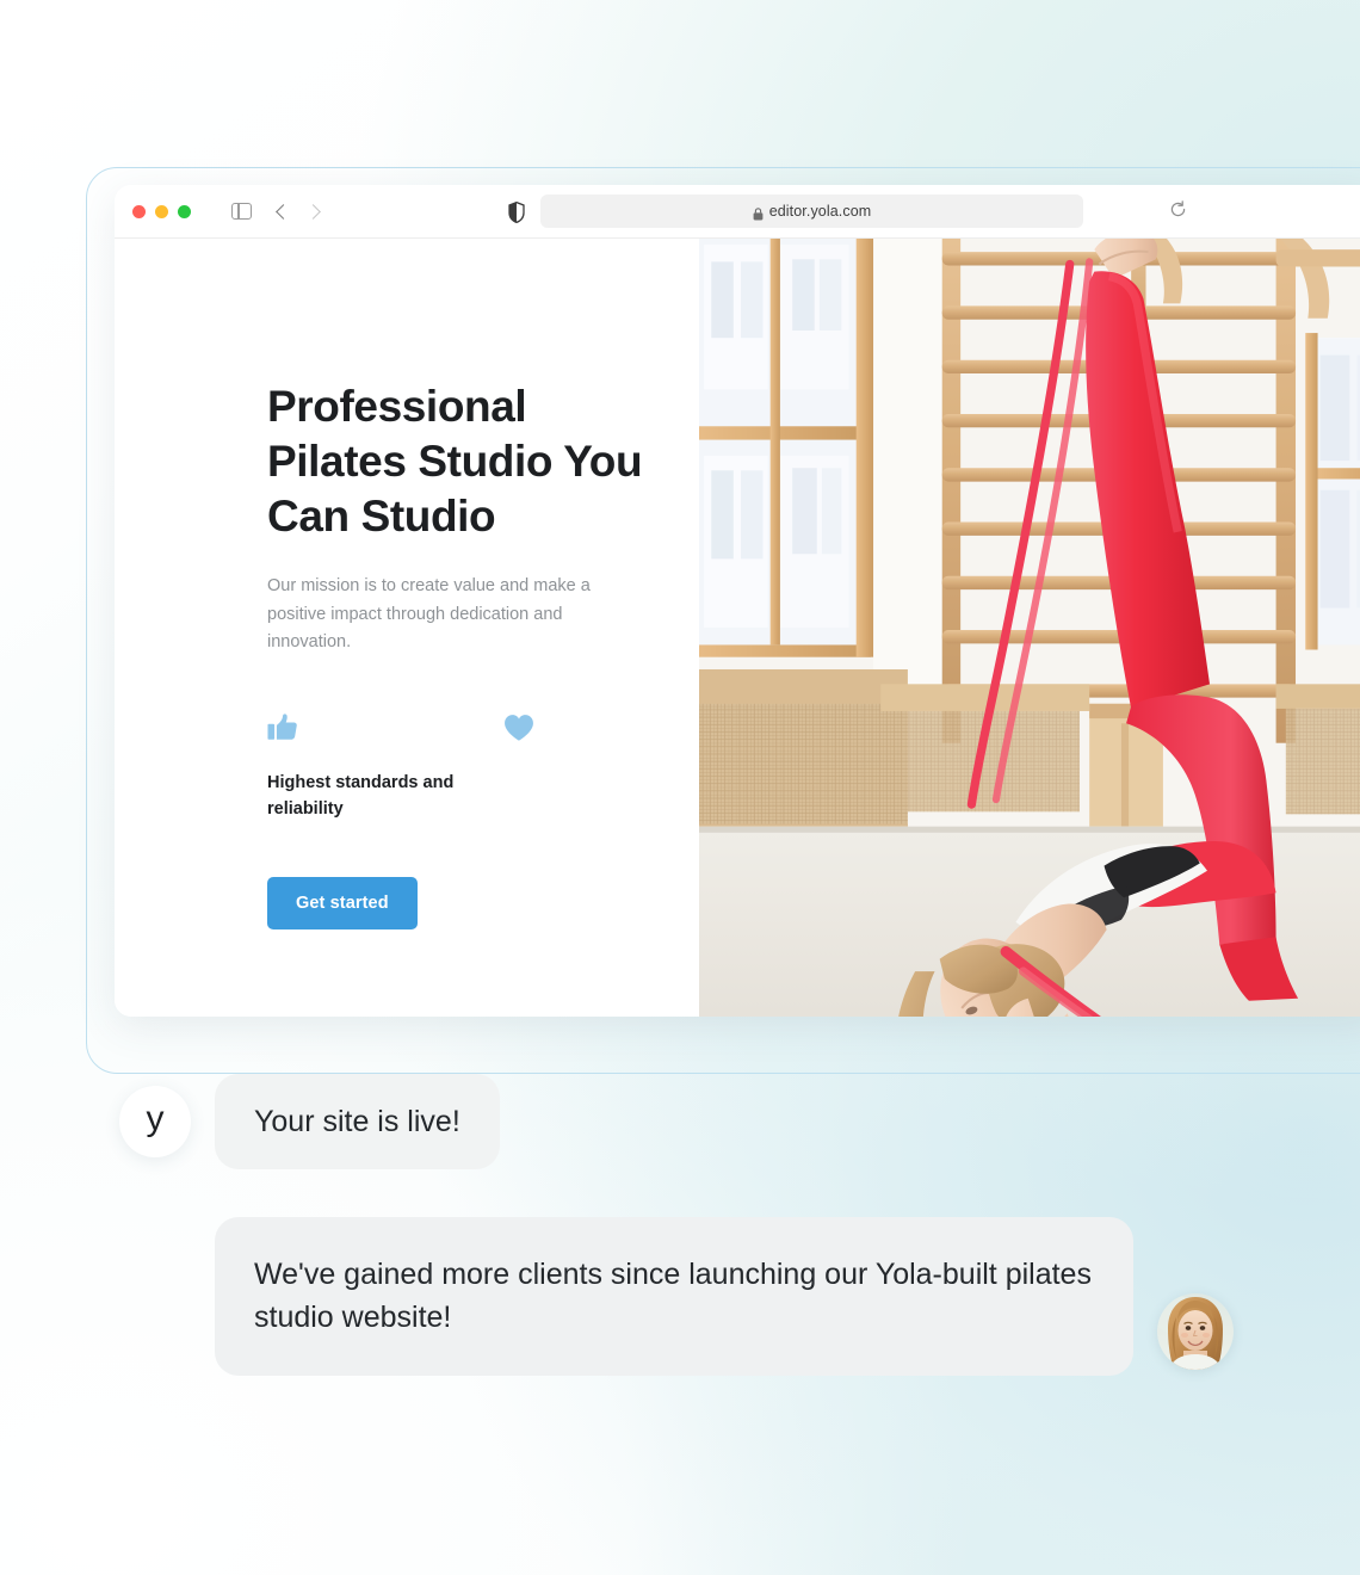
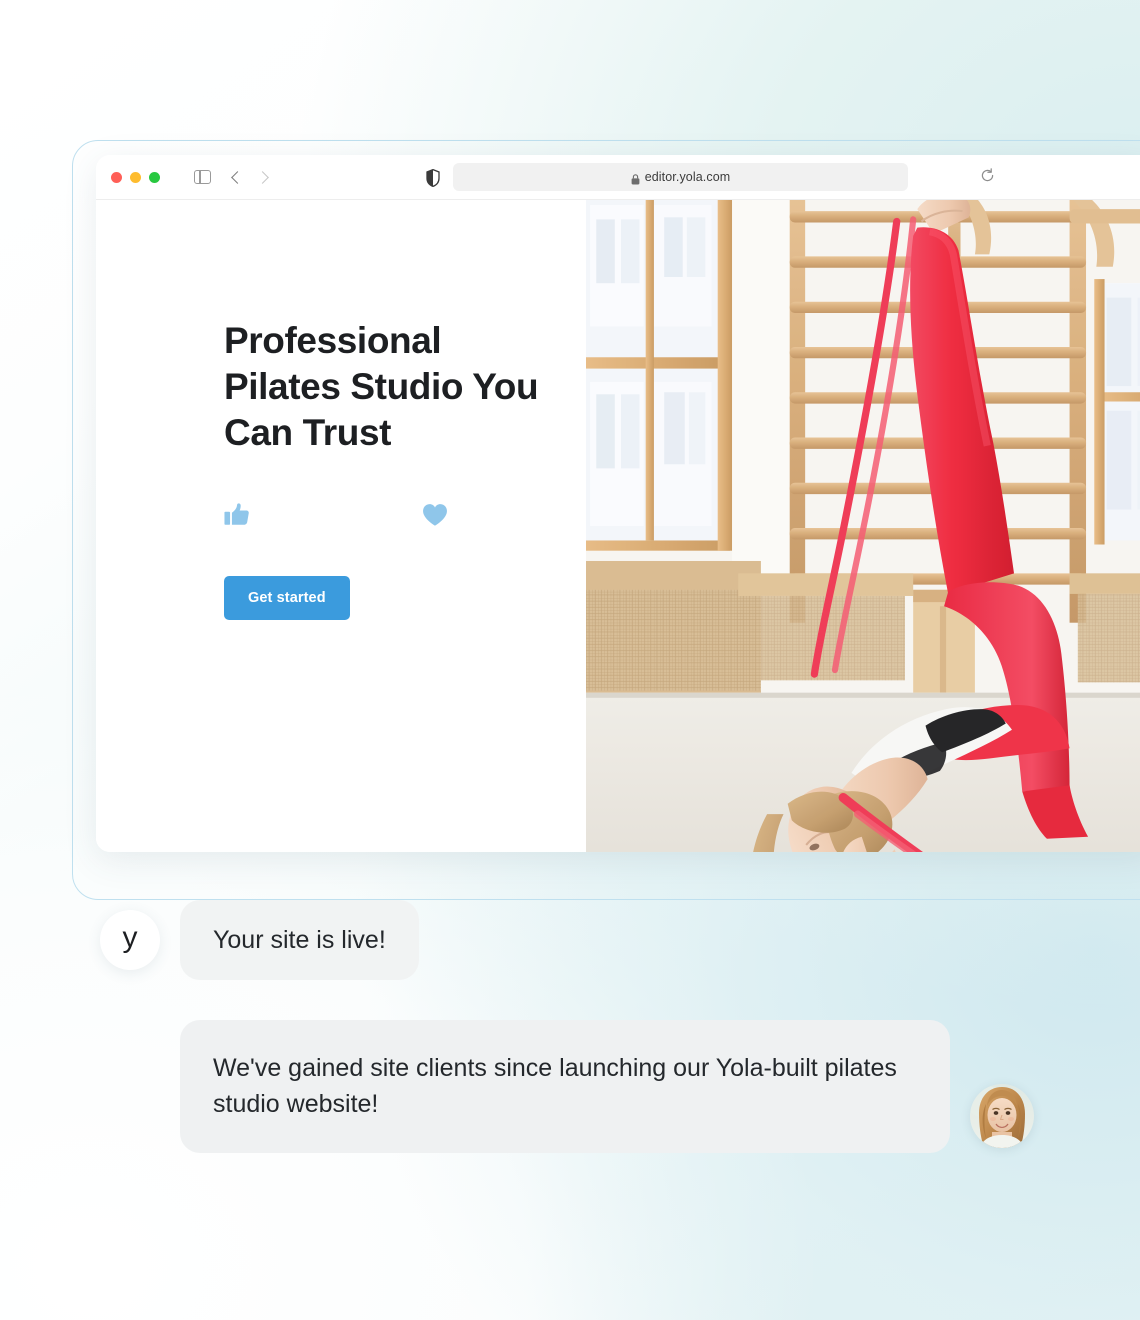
  editor.yola.com
- Professional Pilates Studio You Can Studio
+ Professional Pilates Studio You Can Trust
- Our mission is to create value and make a positive impact through dedication and innovation.
- Highest standards and reliability
  Get started
  y
  Your site is live!
- We've gained more clients since launching our Yola-built pilates studio website!
+ We've gained site clients since launching our Yola-built pilates studio website!
